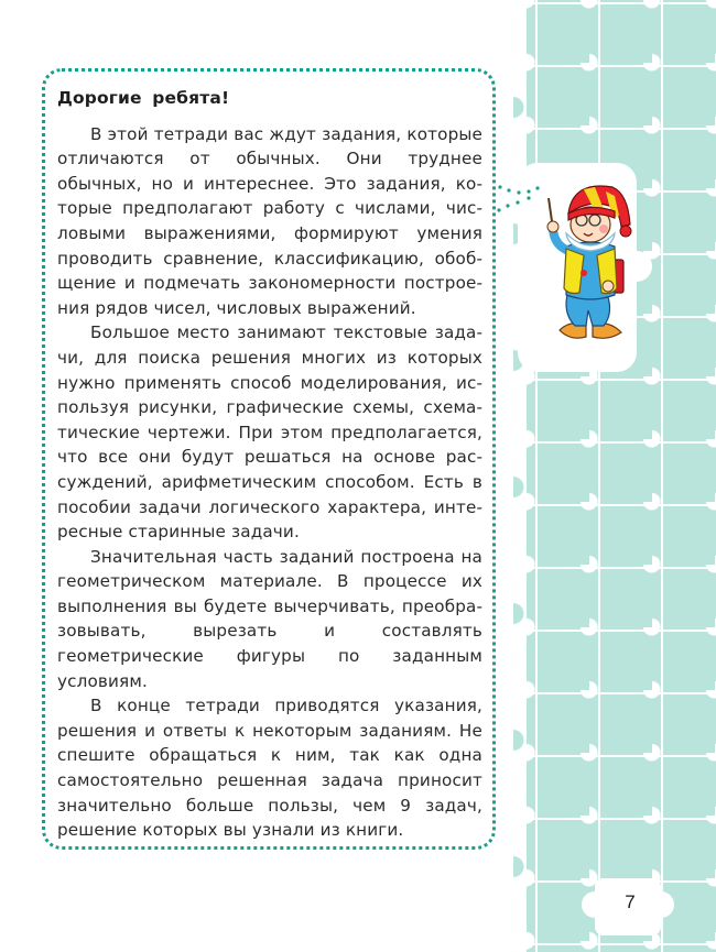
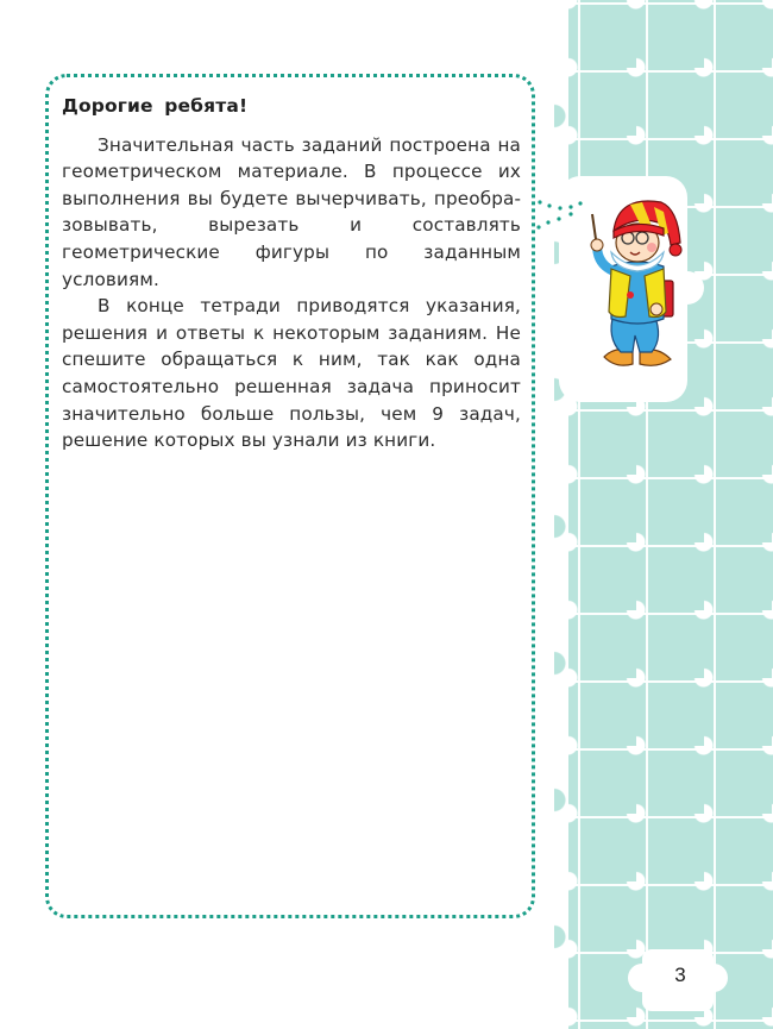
- 7
+ 3
  Дорогие ребята!
- В этой тетради вас ждут задания, кото­рые отличаются от обычных. Они труднее обычных, но и интереснее. Это задания, ко­торые предполагают работу с числами, чис­ловыми выражениями, формируют умения проводить сравнение, классификацию, обоб­щение и подмечать закономерности построе­ния рядов чисел, числовых выражений.
- Большое место занимают текстовые зада­чи, для поиска решения многих из которых нужно применять способ моделирования, ис­пользуя рисунки, графические схемы, схема­тические чертежи. При этом предполагается, что все они будут решаться на основе рас­суждений, арифметическим способом. Есть в пособии задачи логического характера, инте­ресные старинные задачи.
  Значительная часть заданий построена на геометрическом материале. В процессе их выполнения вы будете вычерчивать, преобра­зовывать, вырезать и составлять геометричес­кие фигуры по заданным условиям.
  В конце тетради приводятся указания, решения и ответы к некоторым заданиям. Не спешите обращаться к ним, так как одна самостоятельно решенная задача приносит значительно больше пользы, чем 9 задач, решение которых вы узнали из книги.
